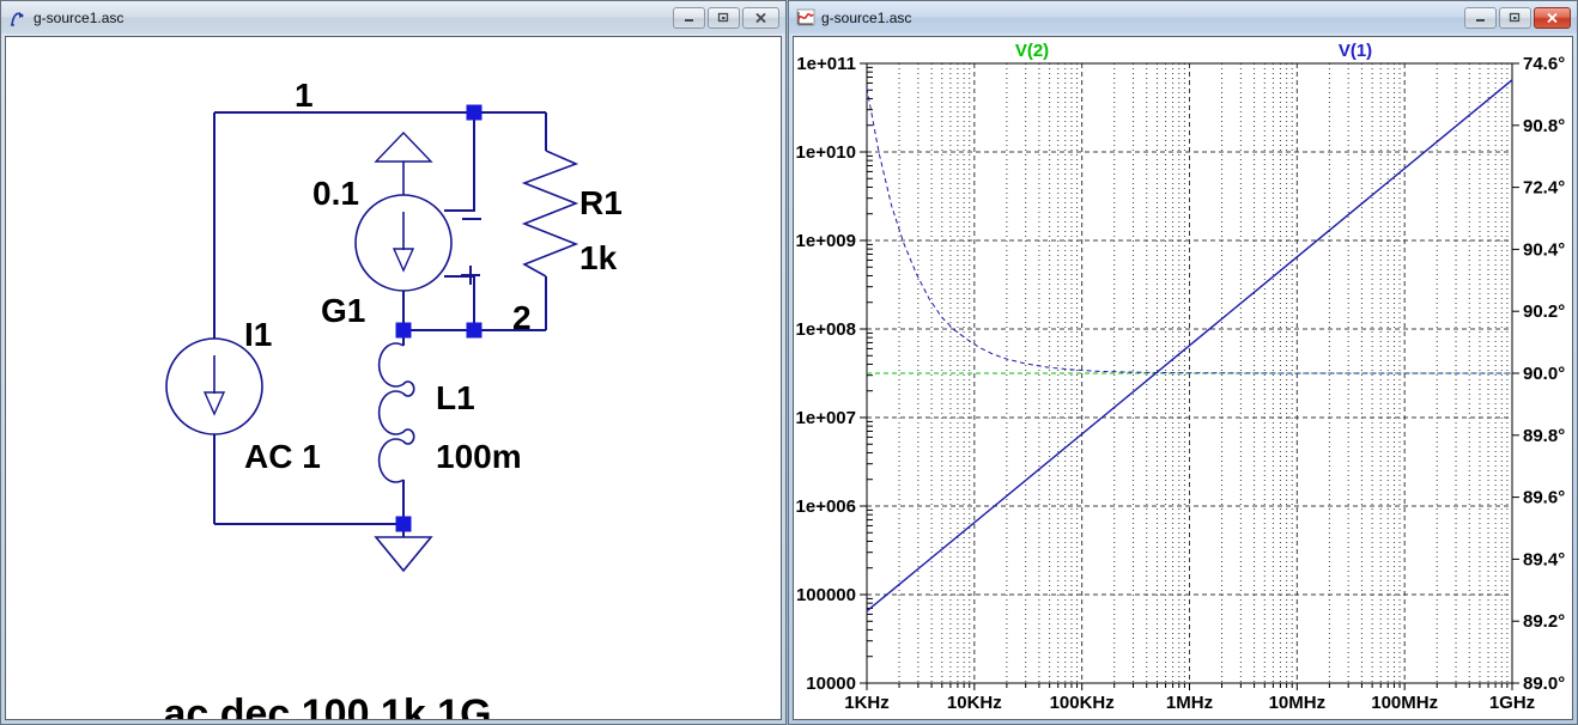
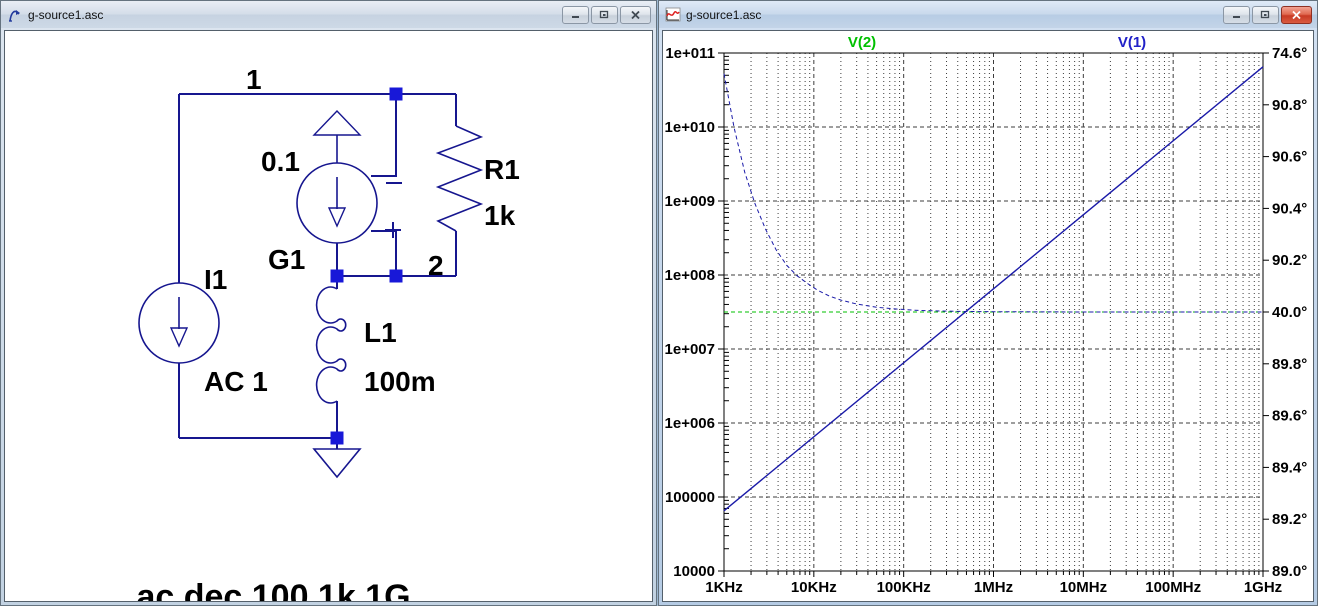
  g-source1.asc
  1
  0.1
  G1
  I1
  AC 1
  R1
  1k
  2
  L1
  100m
  .ac dec 100 1k 1G
  g-source1.asc
  1e+011
  1e+010
  1e+009
  1e+008
  1e+007
  1e+006
  100000
  10000
  74.6°
  90.8°
- 72.4°
+ 90.6°
  90.4°
  90.2°
- 90.0°
+ 40.0°
  89.8°
  89.6°
  89.4°
  89.2°
  89.0°
  1KHz
  10KHz
  100KHz
  1MHz
  10MHz
  100MHz
  1GHz
  V(2)
  V(1)
